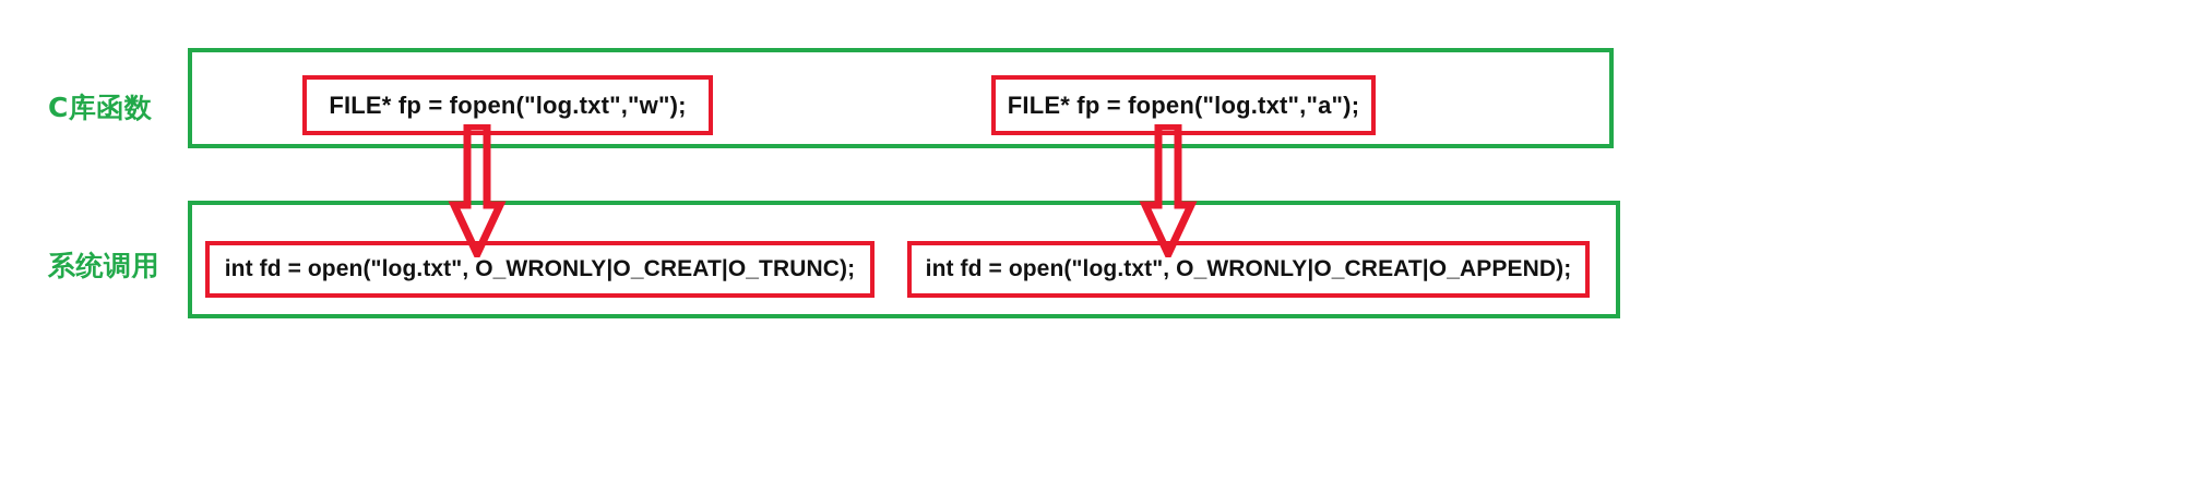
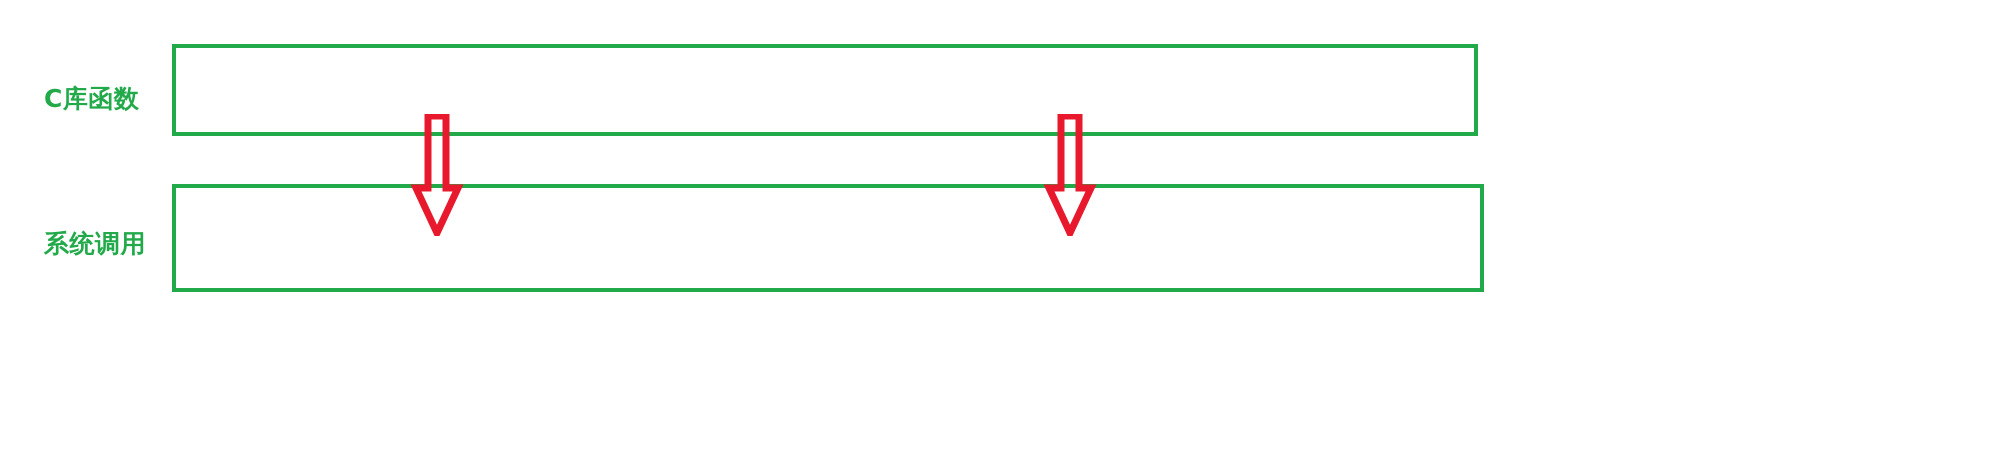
  C库函数
  系统调用
- FILE* fp = fopen("log.txt","w");
- FILE* fp = fopen("log.txt","a");
- int fd = open("log.txt", O_WRONLY|O_CREAT|O_TRUNC);
- int fd = open("log.txt", O_WRONLY|O_CREAT|O_APPEND);
